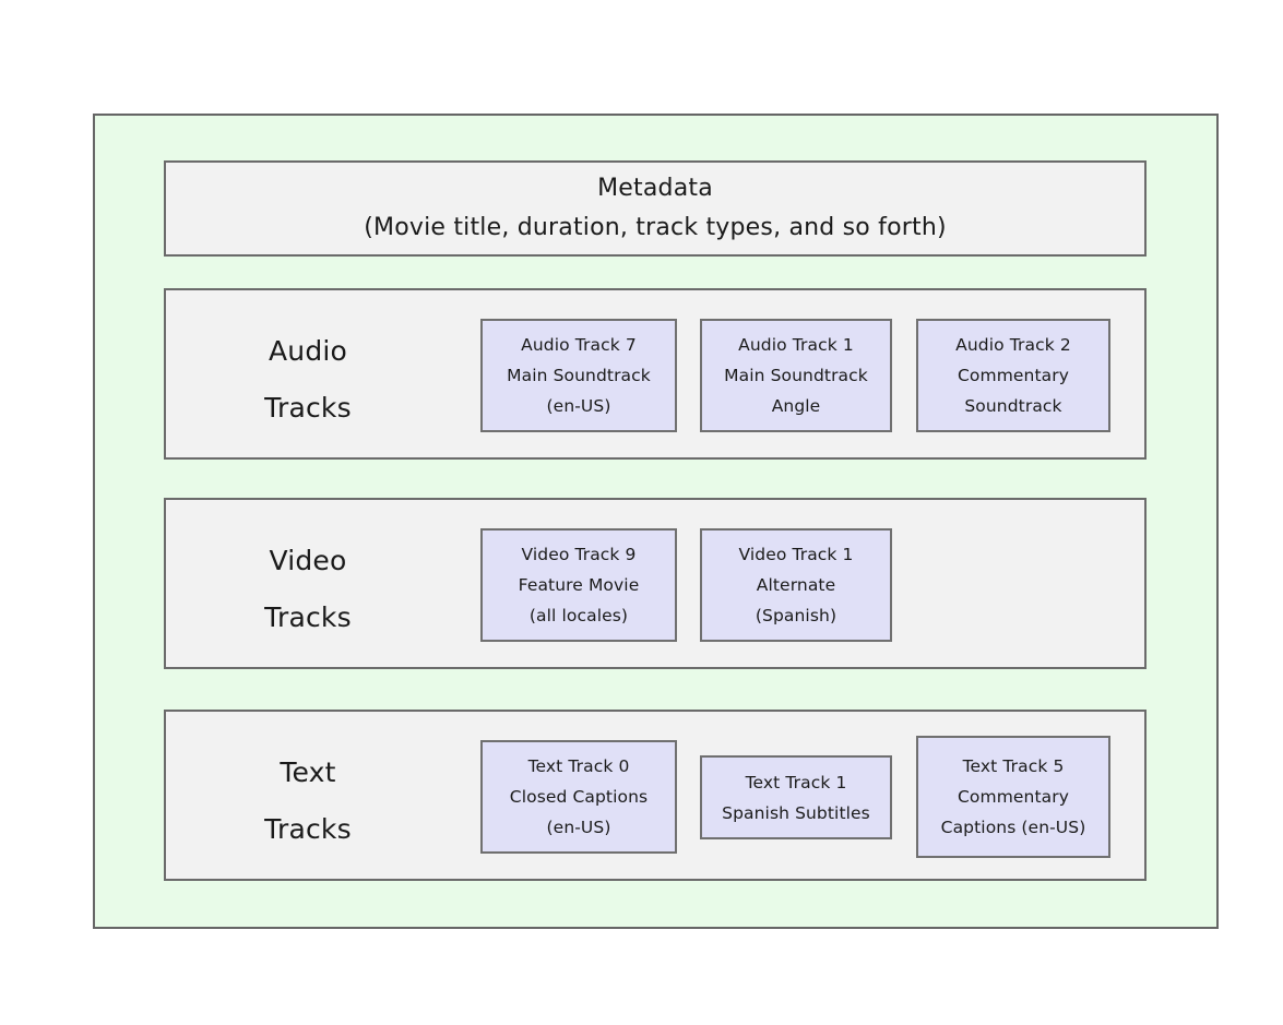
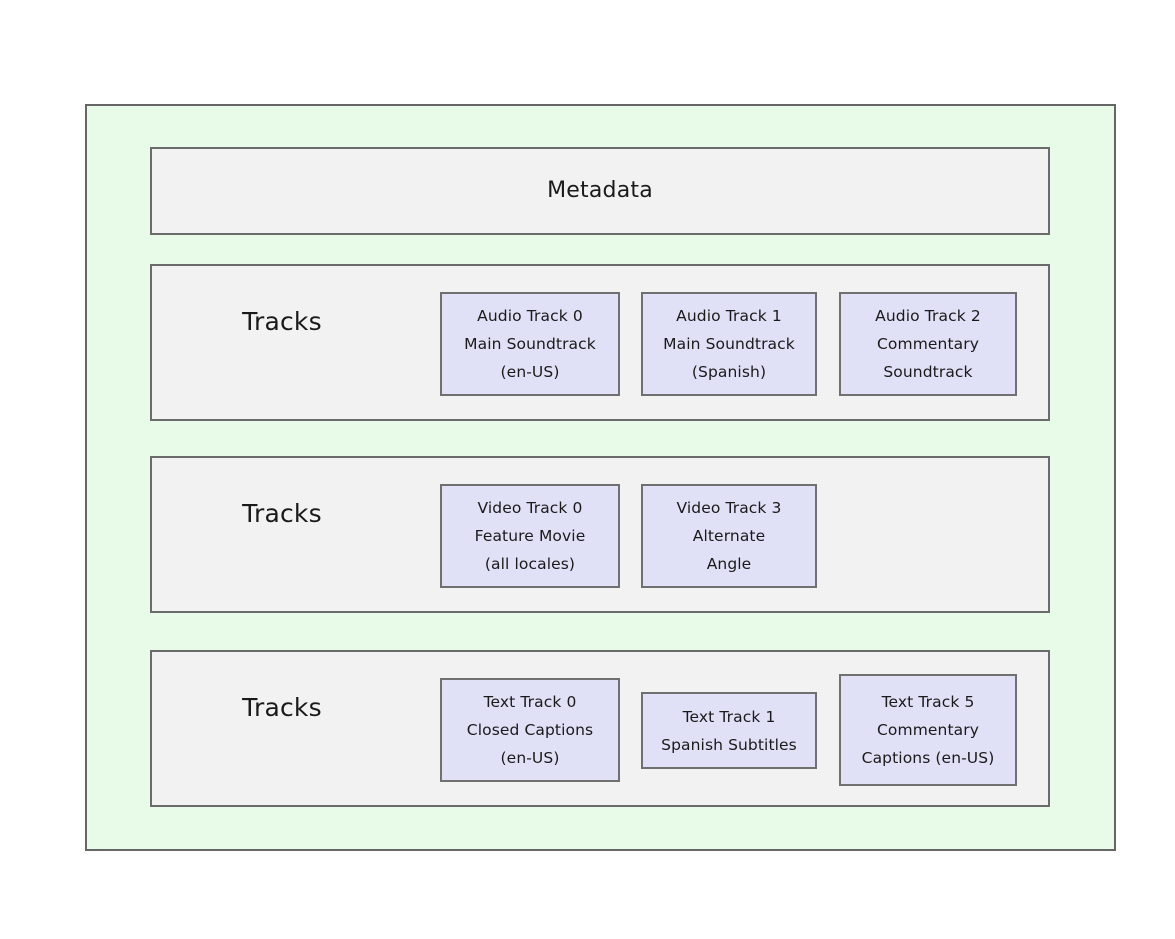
  Metadata
- (Movie title, duration, track types, and so forth)
- Audio
  Tracks
- Audio Track 7
+ Audio Track 0
  Main Soundtrack
  (en-US)
  Audio Track 1
  Main Soundtrack
- Angle
+ (Spanish)
  Audio Track 2
  Commentary
  Soundtrack
- Video
  Tracks
- Video Track 9
+ Video Track 0
  Feature Movie
  (all locales)
- Video Track 1
+ Video Track 3
  Alternate
- (Spanish)
+ Angle
- Text
  Tracks
  Text Track 0
  Closed Captions
  (en-US)
  Text Track 1
  Spanish Subtitles
  Text Track 5
  Commentary
  Captions (en-US)
